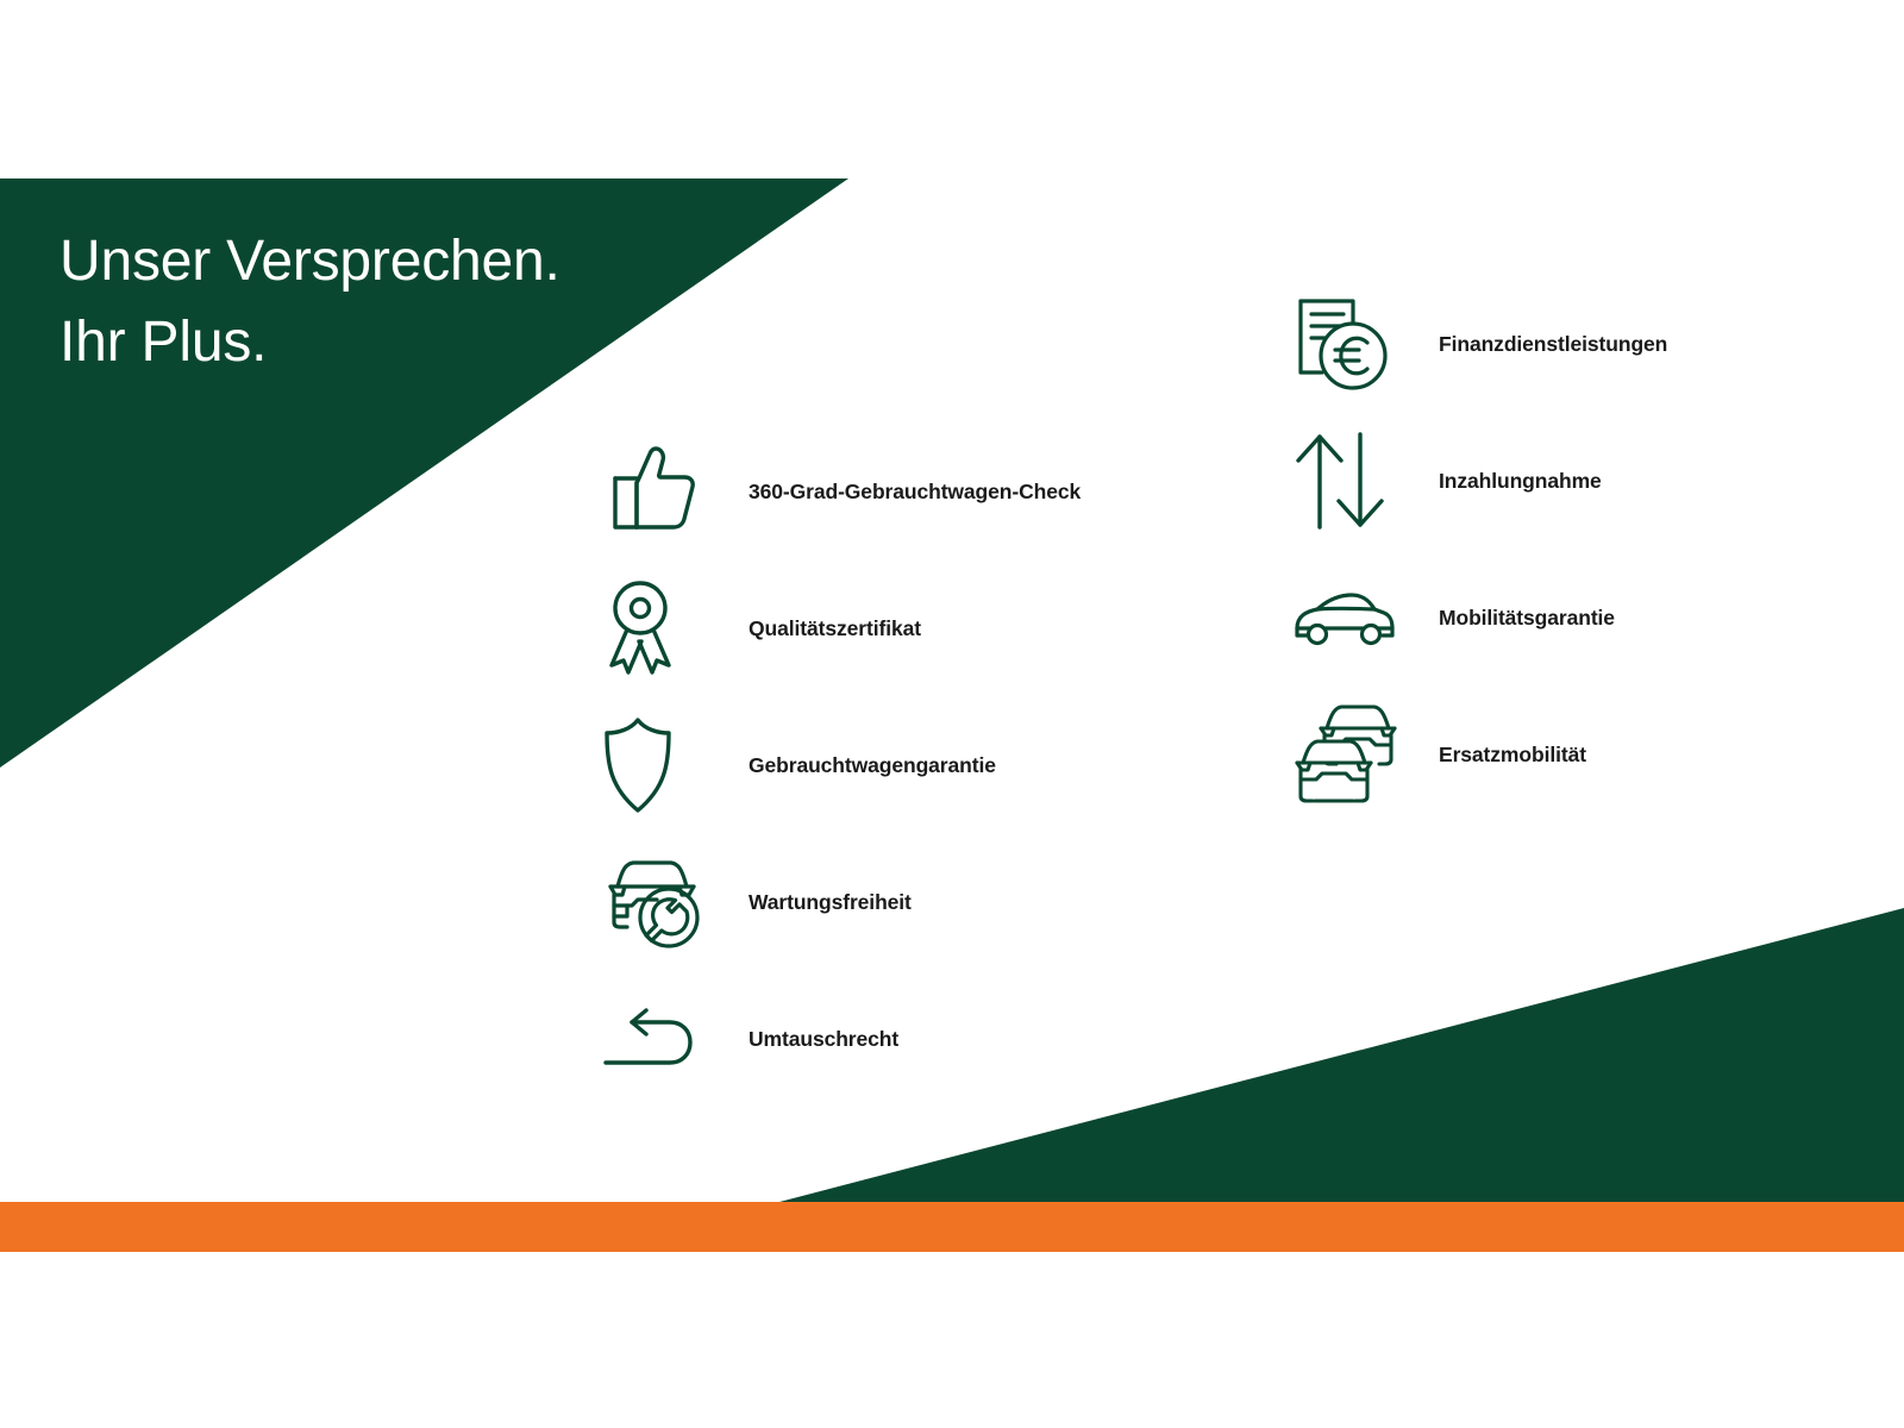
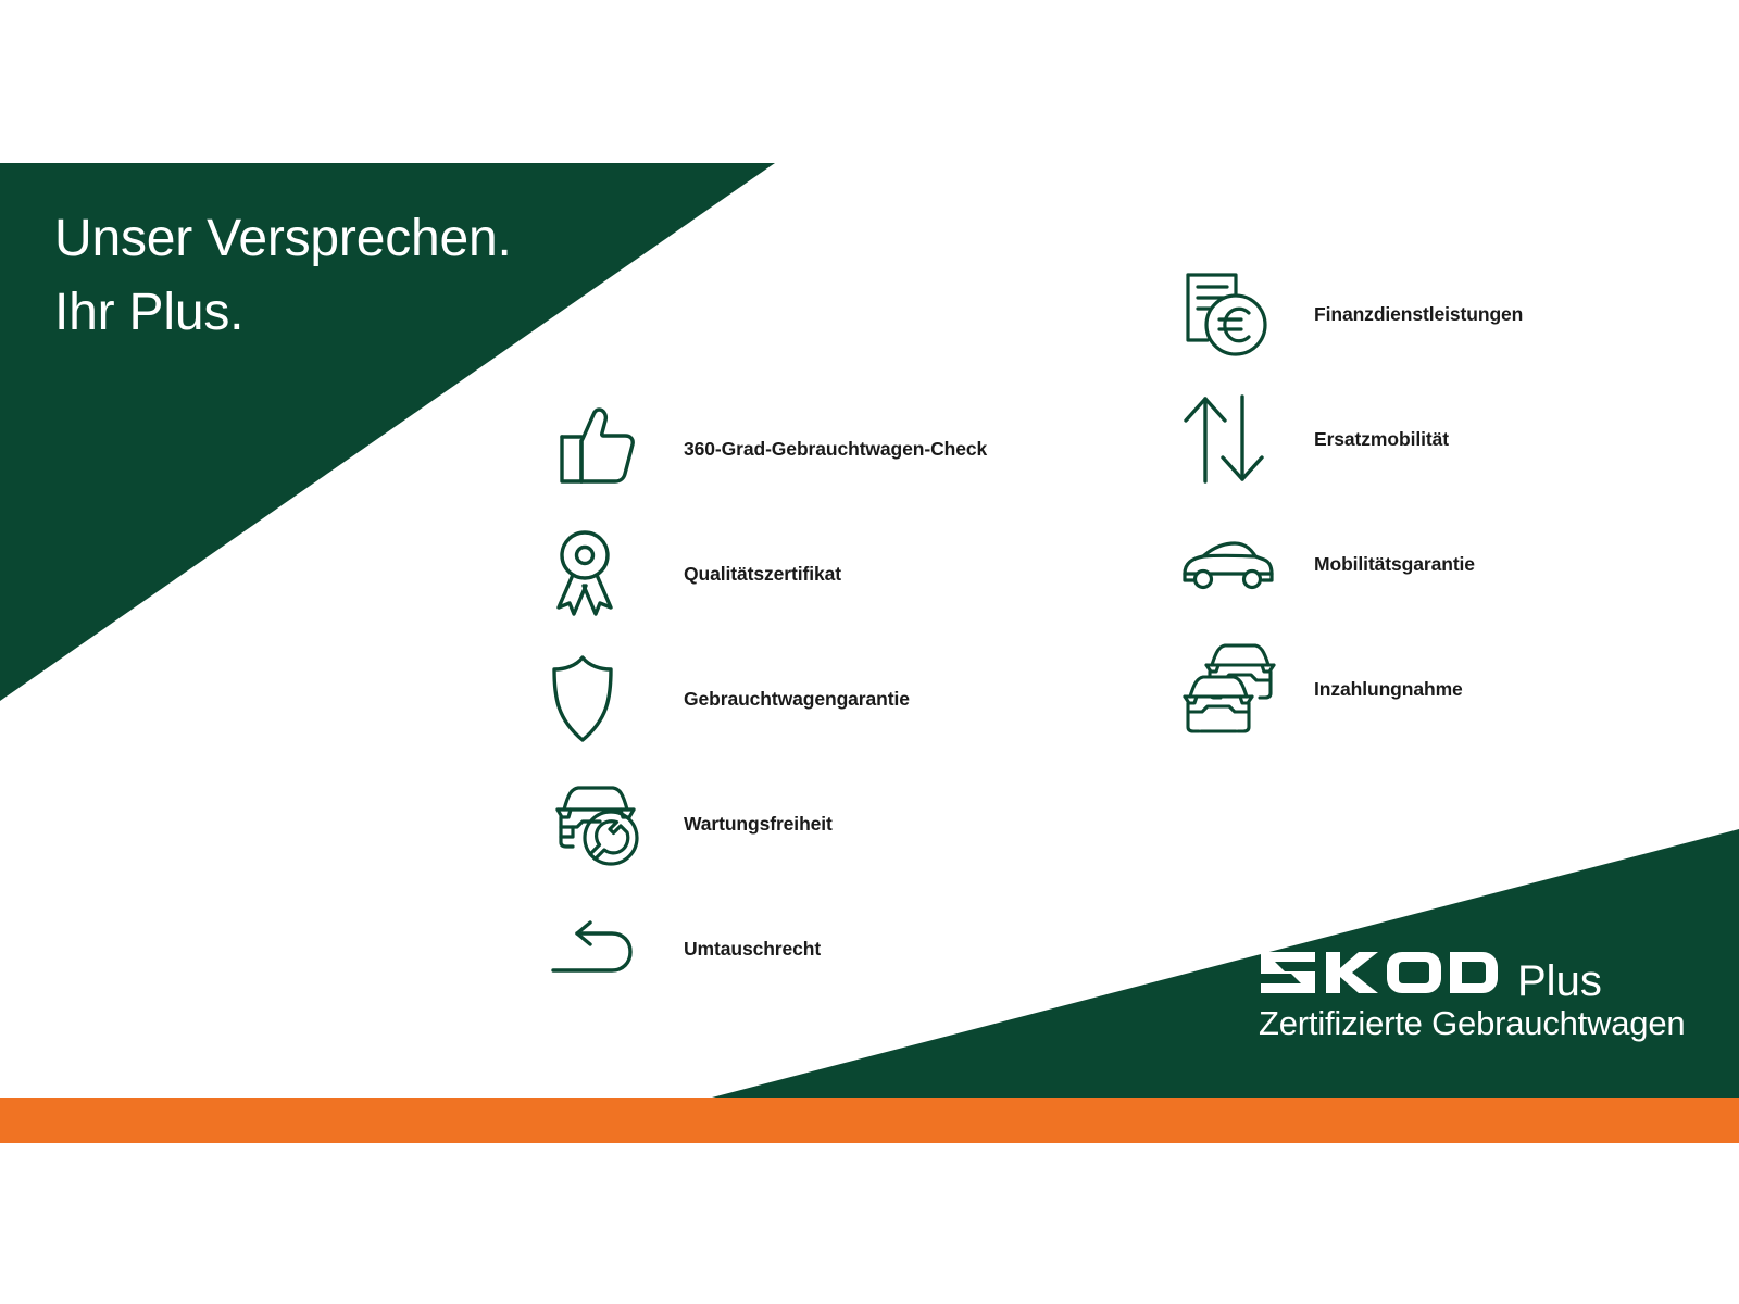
  Unser Versprechen.
  Ihr Plus.
  360-Grad-Gebrauchtwagen-Check
  Qualitätszertifikat
  Gebrauchtwagengarantie
  Wartungsfreiheit
  Umtauschrecht
  Finanzdienstleistungen
- Inzahlungnahme
+ Ersatzmobilität
  Mobilitätsgarantie
- Ersatzmobilität
+ Inzahlungnahme
+ Plus
+ Zertifizierte Gebrauchtwagen
